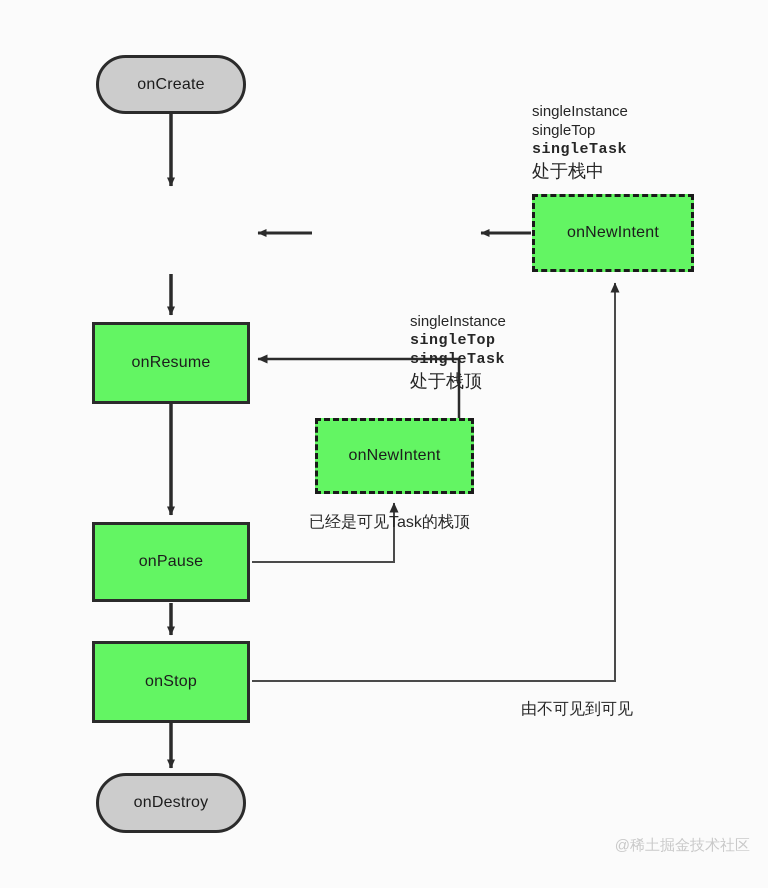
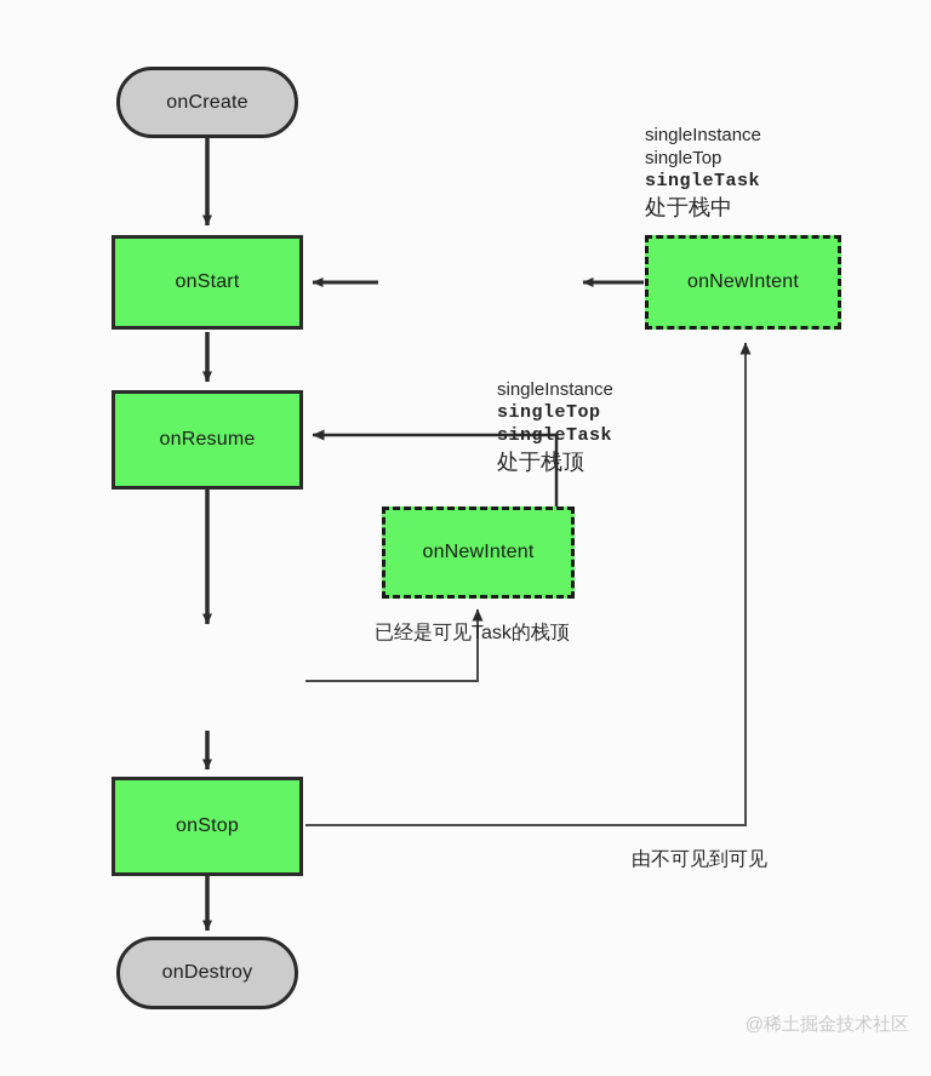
  onCreate
+ onStart
  onResume
- onPause
  onStop
  onDestroy
  onNewIntent
  onNewIntent
  singleInstance
  singleTop
  singleTask
  处于栈中
  singleInstance
  singleTop
  singleTask
  处于栈顶
  已经是可见Task的栈顶
  由不可见到可见
  @稀土掘金技术社区
